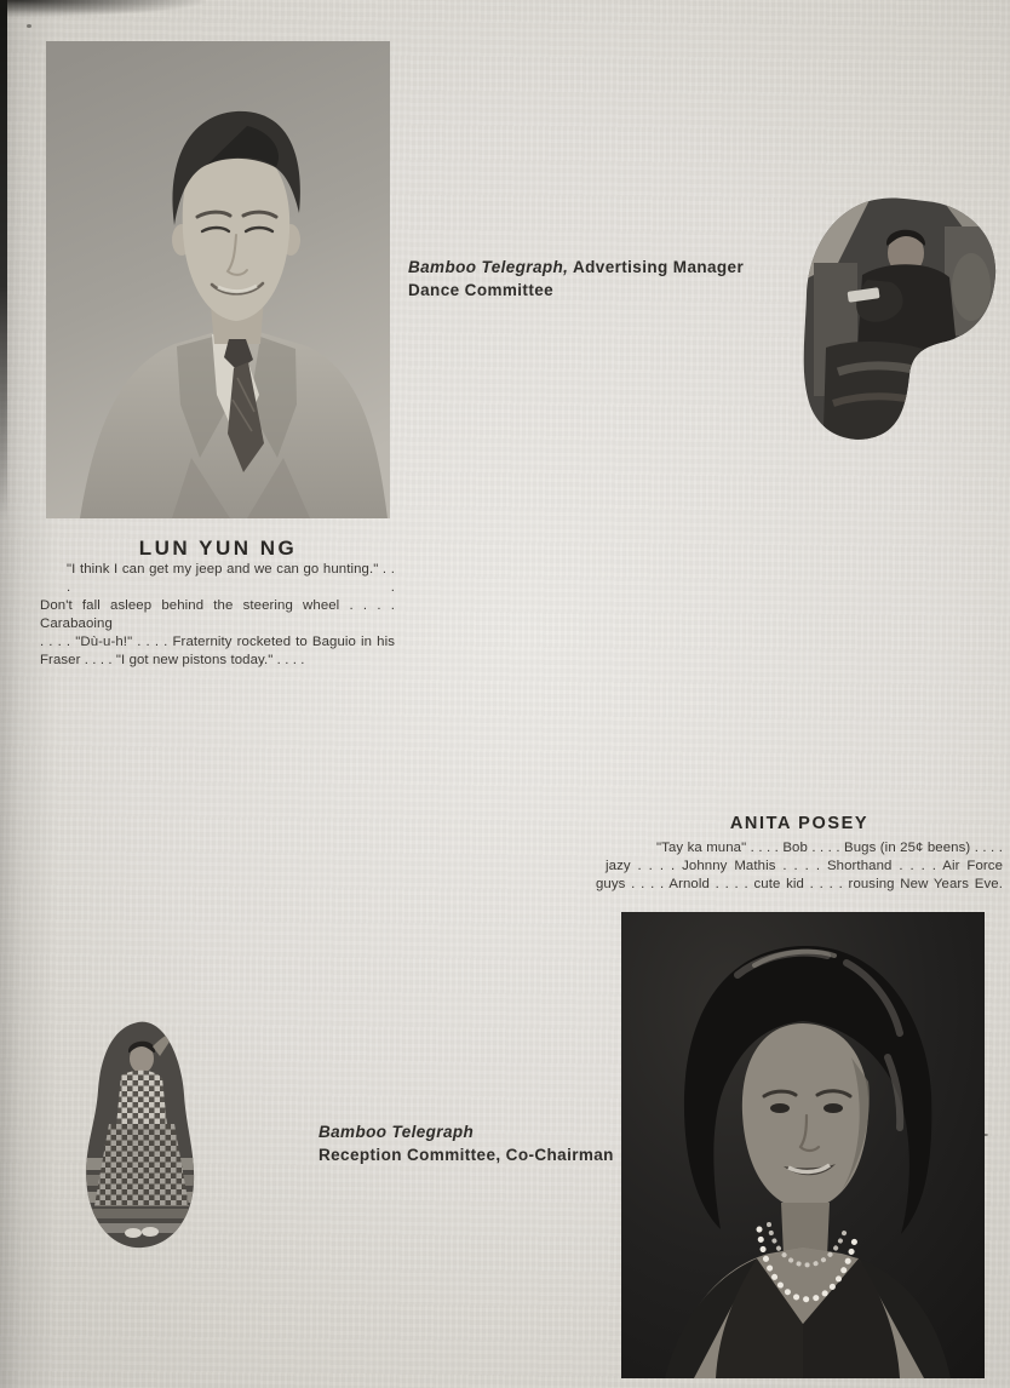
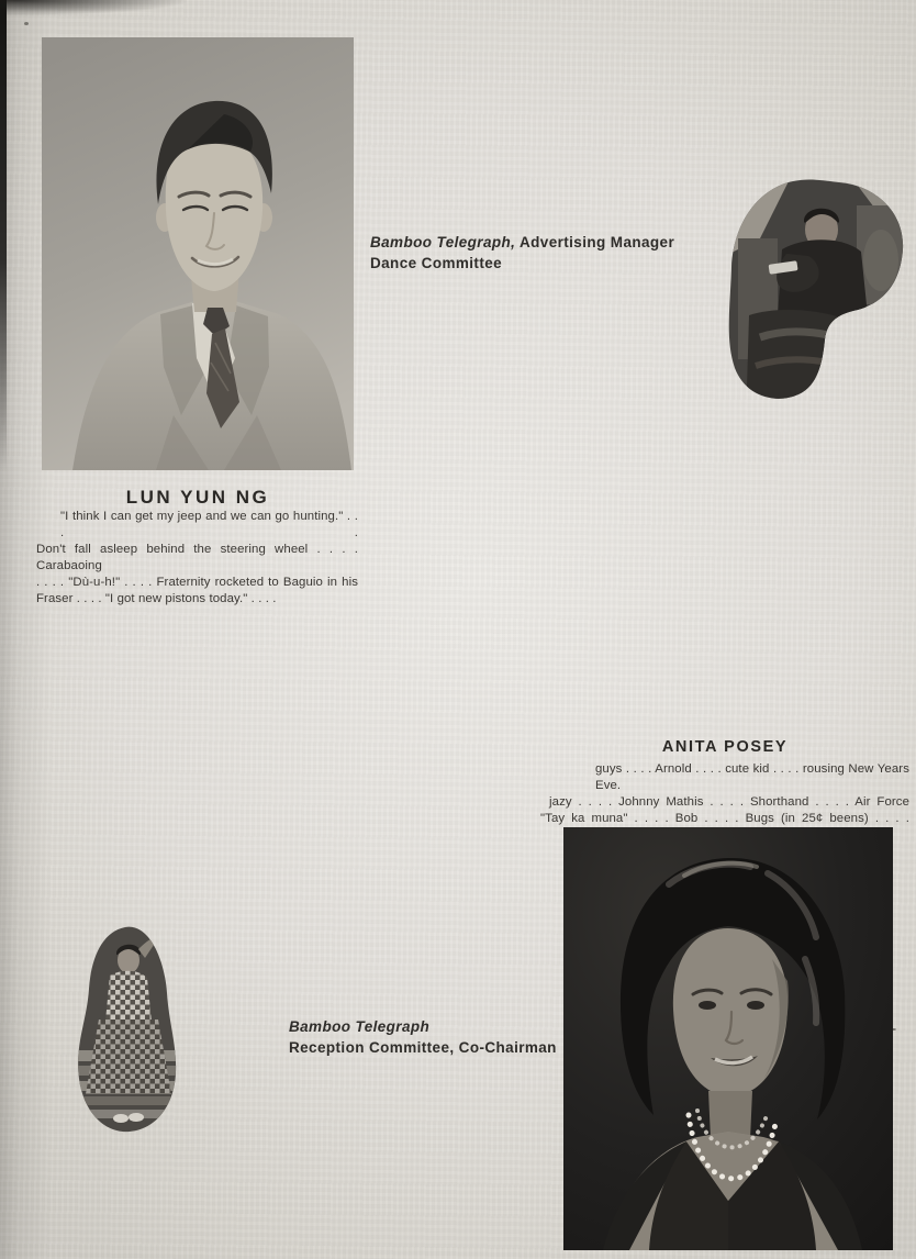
  Bamboo Telegraph, Advertising Manager
  Dance Committee
  LUN YUN NG
  "I think I can get my jeep and we can go hunting." . . . .
  Don't fall asleep behind the steering wheel . . . . Carabaoing
  . . . . "Dù-u-h!" . . . . Fraternity rocketed to Baguio in his
  Fraser . . . . "I got new pistons today." . . . .
  ANITA POSEY
- "Tay ka muna" . . . . Bob . . . . Bugs (in 25¢ beens) . . . .
+ guys . . . . Arnold . . . . cute kid . . . . rousing New Years Eve.
  jazy . . . . Johnny Mathis . . . . Shorthand . . . . Air Force
- guys . . . . Arnold . . . . cute kid . . . . rousing New Years Eve.
+ "Tay ka muna" . . . . Bob . . . . Bugs (in 25¢ beens) . . . .
  Bamboo Telegraph
  Reception Committee, Co-Chairman
